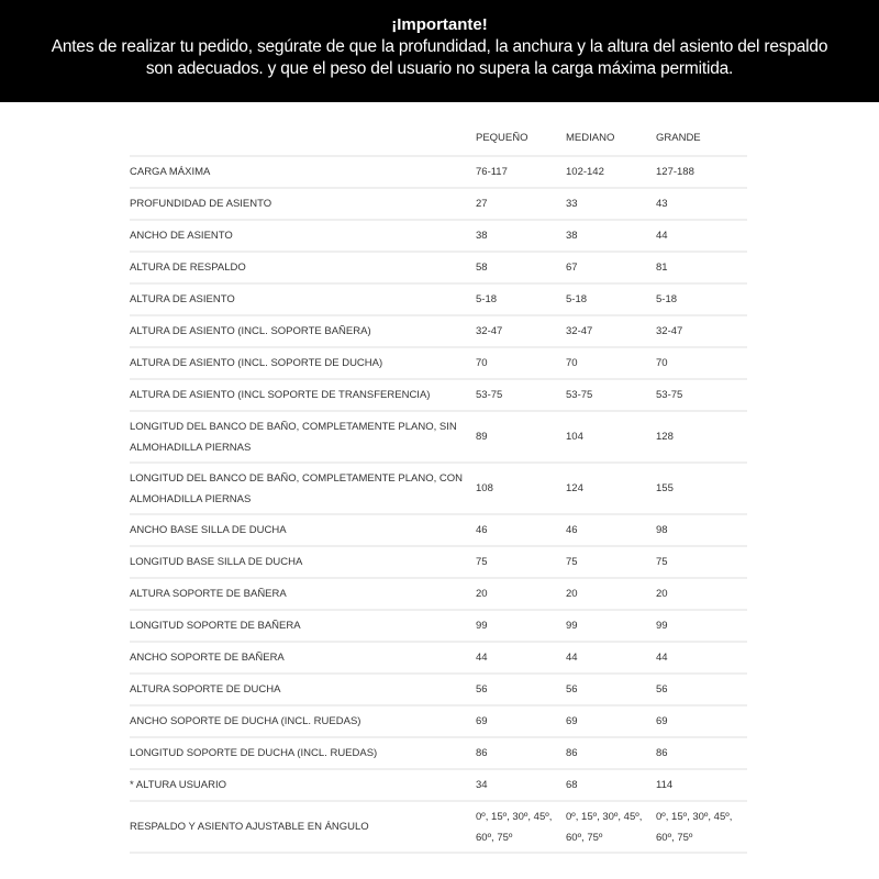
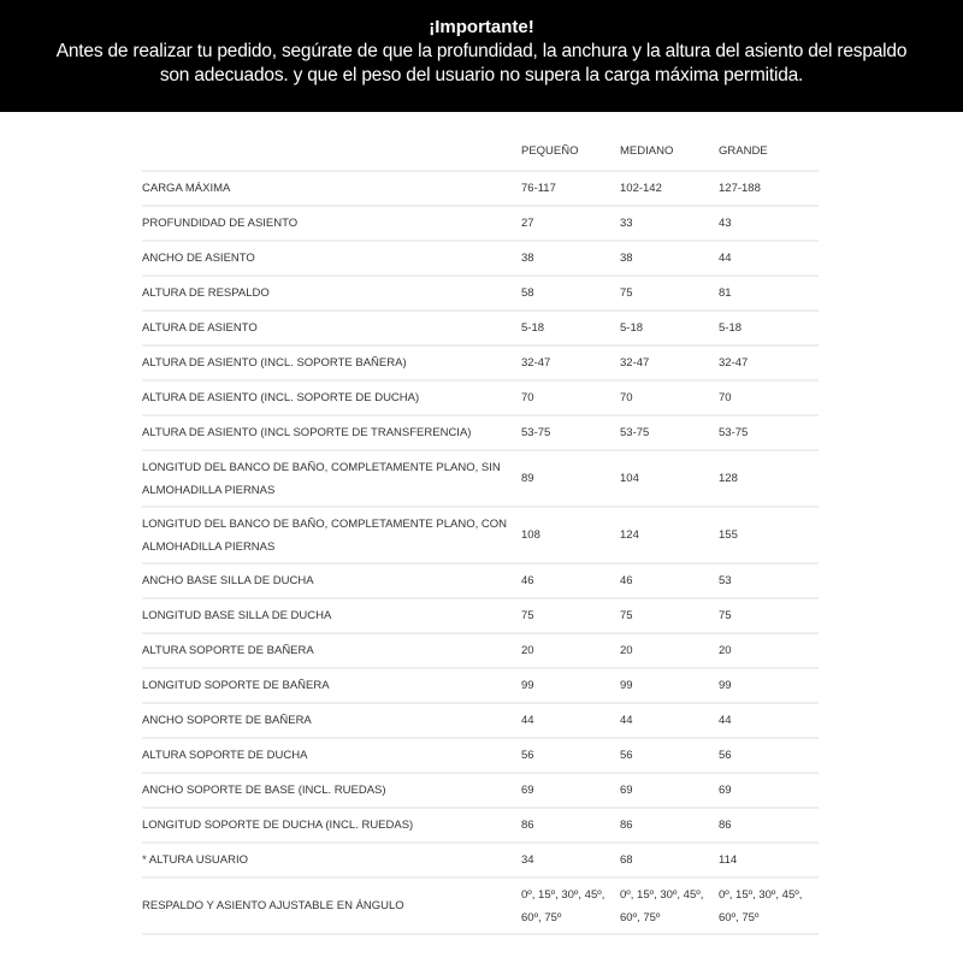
  ¡Importante!
  Antes de realizar tu pedido, segúrate de que la profundidad, la anchura y la altura del asiento del respaldo
  son adecuados. y que el peso del usuario no supera la carga máxima permitida.
  	PEQUEÑO	MEDIANO	GRANDE
  CARGA MÁXIMA	76-117	102-142	127-188
  PROFUNDIDAD DE ASIENTO	27	33	43
  ANCHO DE ASIENTO	38	38	44
- ALTURA DE RESPALDO	58	67	81
+ ALTURA DE RESPALDO	58	75	81
  ALTURA DE ASIENTO	5-18	5-18	5-18
  ALTURA DE ASIENTO (INCL. SOPORTE BAÑERA)	32-47	32-47	32-47
  ALTURA DE ASIENTO (INCL. SOPORTE DE DUCHA)	70	70	70
  ALTURA DE ASIENTO (INCL SOPORTE DE TRANSFERENCIA)	53-75	53-75	53-75
  LONGITUD DEL BANCO DE BAÑO, COMPLETAMENTE PLANO, SIN ALMOHADILLA PIERNAS	89	104	128
  LONGITUD DEL BANCO DE BAÑO, COMPLETAMENTE PLANO, CON ALMOHADILLA PIERNAS	108	124	155
- ANCHO BASE SILLA DE DUCHA	46	46	98
+ ANCHO BASE SILLA DE DUCHA	46	46	53
  LONGITUD BASE SILLA DE DUCHA	75	75	75
  ALTURA SOPORTE DE BAÑERA	20	20	20
  LONGITUD SOPORTE DE BAÑERA	99	99	99
  ANCHO SOPORTE DE BAÑERA	44	44	44
  ALTURA SOPORTE DE DUCHA	56	56	56
- ANCHO SOPORTE DE DUCHA (INCL. RUEDAS)	69	69	69
+ ANCHO SOPORTE DE BASE (INCL. RUEDAS)	69	69	69
  LONGITUD SOPORTE DE DUCHA (INCL. RUEDAS)	86	86	86
  * ALTURA USUARIO	34	68	114
  RESPALDO Y ASIENTO AJUSTABLE EN ÁNGULO	0º, 15º, 30º, 45º, 60º, 75º	0º, 15º, 30º, 45º, 60º, 75º	0º, 15º, 30º, 45º, 60º, 75º
